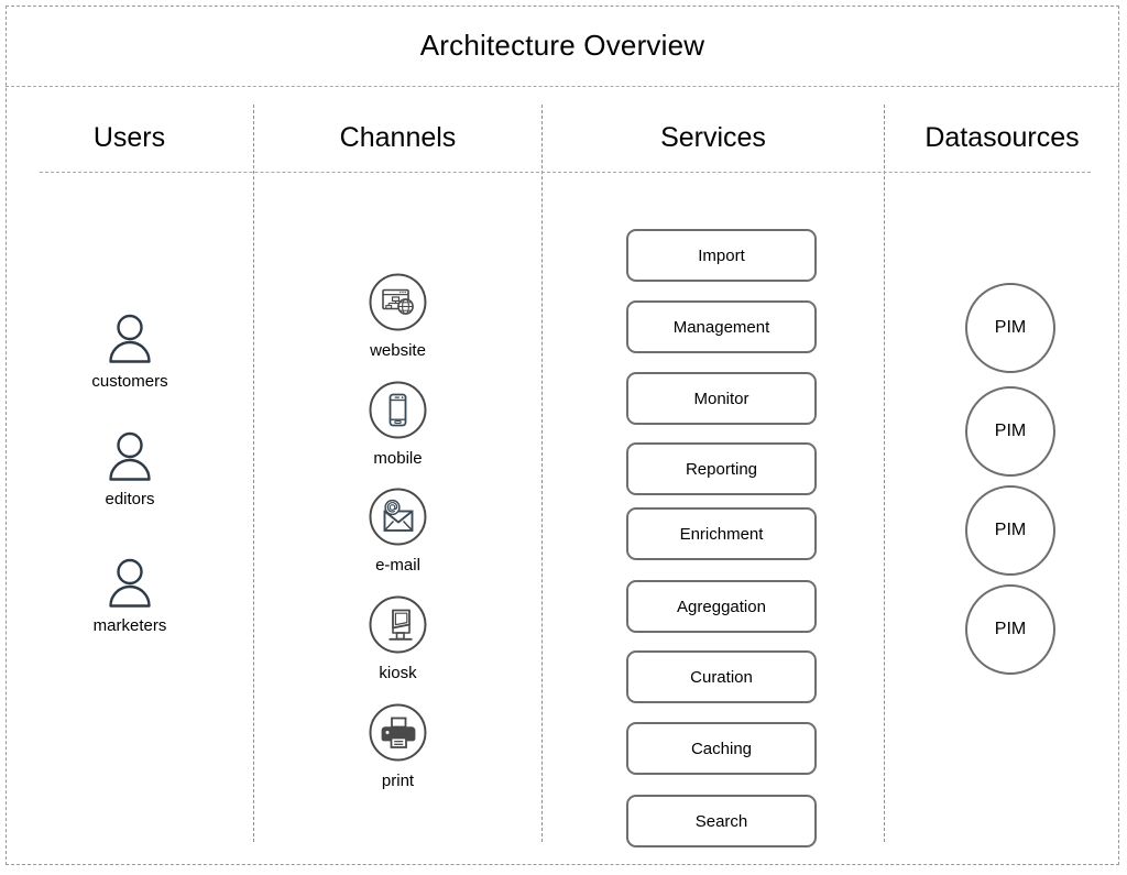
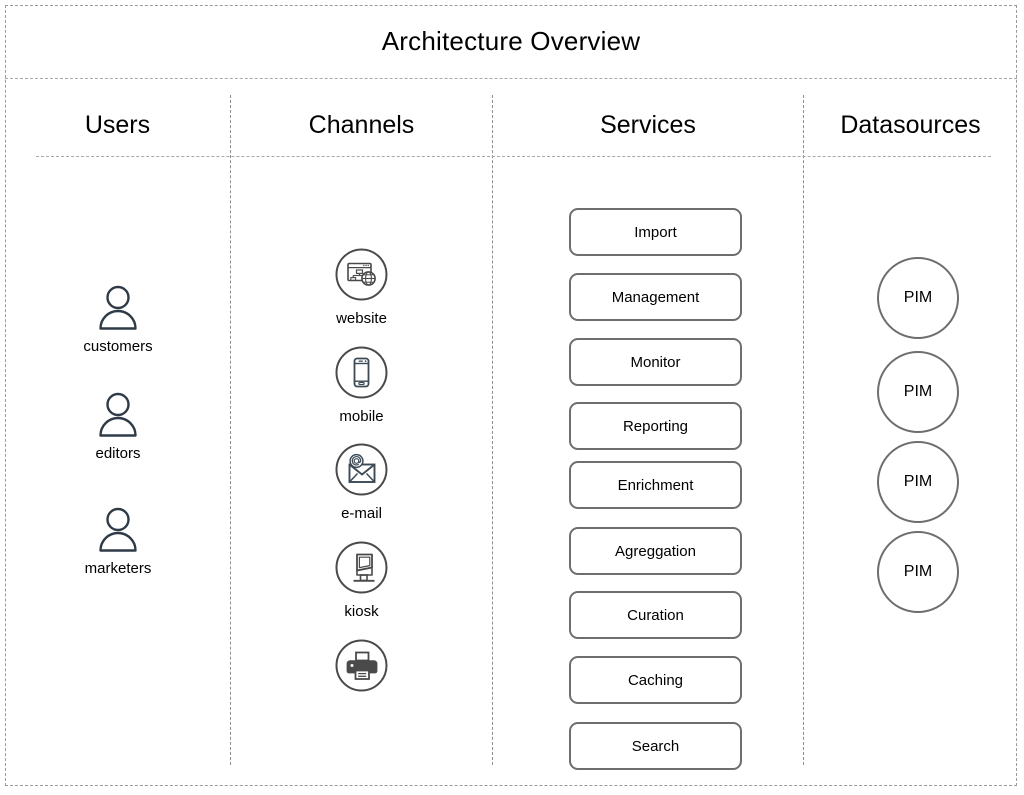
  Architecture Overview
  Users
  Channels
  Services
  Datasources
  customers
  editors
  marketers
  website
  mobile
  e-mail
  kiosk
- print
  Import
  Management
  Monitor
  Reporting
  Enrichment
  Agreggation
  Curation
  Caching
  Search
  PIM
  PIM
  PIM
  PIM
